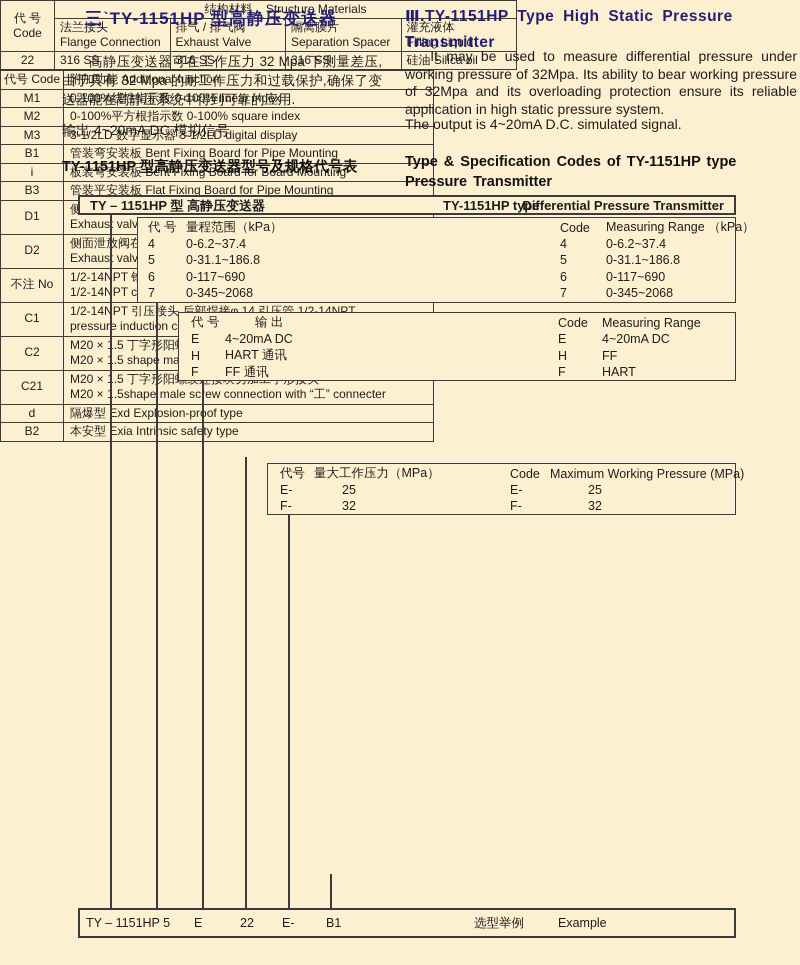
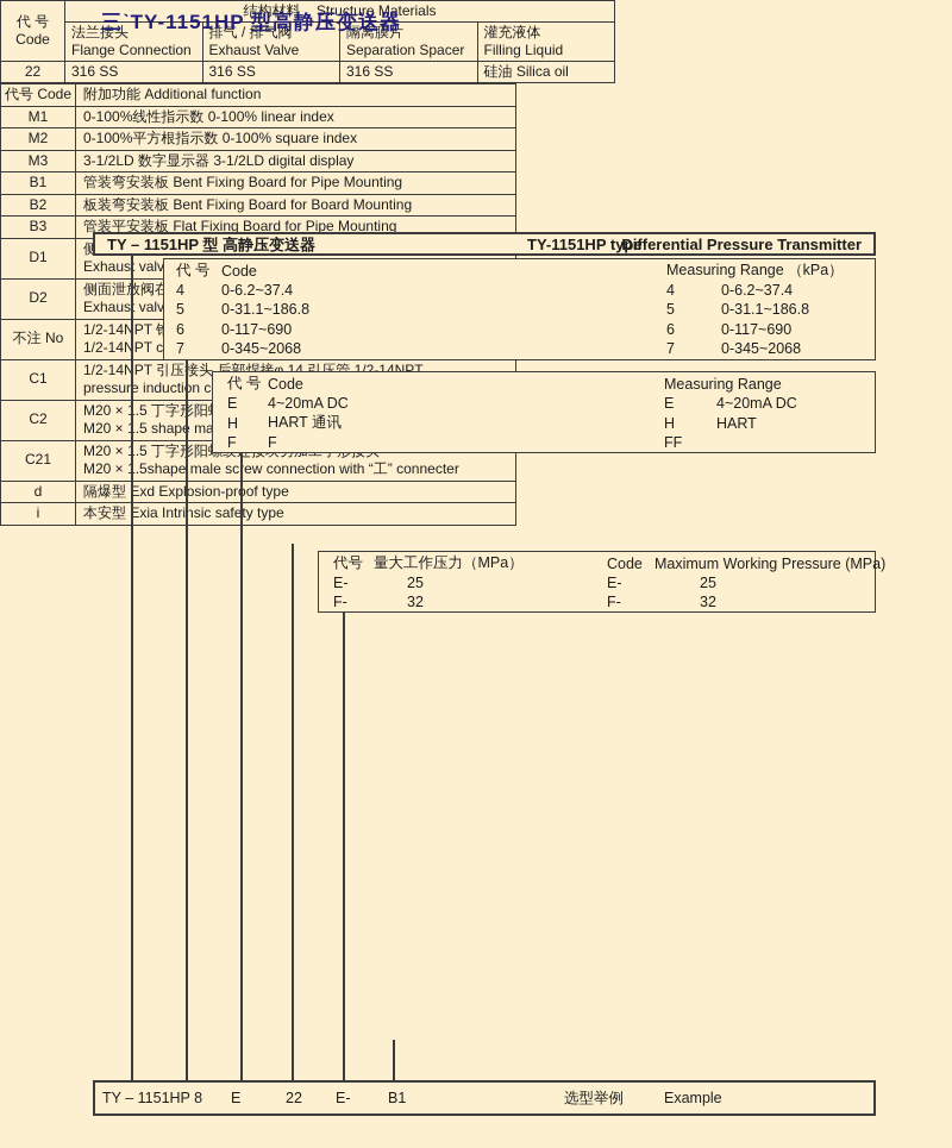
  三ˋTY-1151HP 型高静压变送器
- 高静压变送器可在工作压力 32 Mpa 下测量差压,由于具有 32 Mpa 的耐工作压力和过载保护,确保了变送器能在高静压系统中得到可靠的应用.
- 输出 4~20mA DC 模拟信号
- TY-1151HP 型高静压变送器型号及规格代号表
- Ⅲ.TY-1151HP Type High Static Pressure
- Transmitter
- It may be used to measure differential pressure under working pressure of 32Mpa. Its ability to bear working pressure of 32Mpa and its overloading protection ensure its reliable application in high static pressure system.
- The output is 4~20mA D.C. simulated signal.
- Type & Specification Codes of TY-1151HP type
- Pressure Transmitter
  TY – 1151HP 型 高静压变送器
  TY-1151HP type
  Differential Pressure Transmitter
  代 号
- 量程范围（kPa）
  Code
  Measuring Range （kPa）
  4
  0-6.2~37.4
  4
  0-6.2~37.4
  5
  0-31.1~186.8
  5
  0-31.1~186.8
  6
  0-117~690
  6
  0-117~690
  7
  0-345~2068
  7
  0-345~2068
  代 号
- 输 出
  Code
  Measuring Range
  E
  4~20mA DC
  E
  4~20mA DC
  H
  HART 通讯
  H
- FF
+ HART
  F
- FF 通讯
  F
- HART
+ FF
  代 号 Code	结构材料 Structure Materials
  法兰接头 Flange Connection	排气 / 排气阀 Exhaust Valve	隔离膜片 Separation Spacer	灌充液体 Filling Liquid
  22	316 SS	316 SS	316 SS	硅油 Silica oil
  代号
  量大工作压力（MPa）
  Code
  Maximum Working Pressure (MPa)
  E-
  25
  E-
  25
  F-
  32
  F-
  32
  代号 Code	附加功能 Additional function
  M1	0-100%线性指示数 0-100% linear index
  M2	0-100%平方根指示数 0-100% square index
  M3	3-1/2LD 数字显示器 3-1/2LD digital display
  B1	管装弯安装板 Bent Fixing Board for Pipe Mounting
- i	板装弯安装板 Bent Fixing Board for Board Mounting
+ B2	板装弯安装板 Bent Fixing Board for Board Mounting
  B3	管装平安装板 Flat Fixing Board for Pipe Mounting
  C21	M20 ×.5 丁字阳 M20 ×.5shape male scew connection with “工” connecter
  d	隔爆型 Exd Exposion-prof type
- B2	本安型 Exia Intrinsic safety type
+ i	本安型 Exia Intrinsic safety type
- TY – 1151HP 5
+ TY – 1151HP 8
  E
  22
  E-
  B1
  选型举例
  Example
